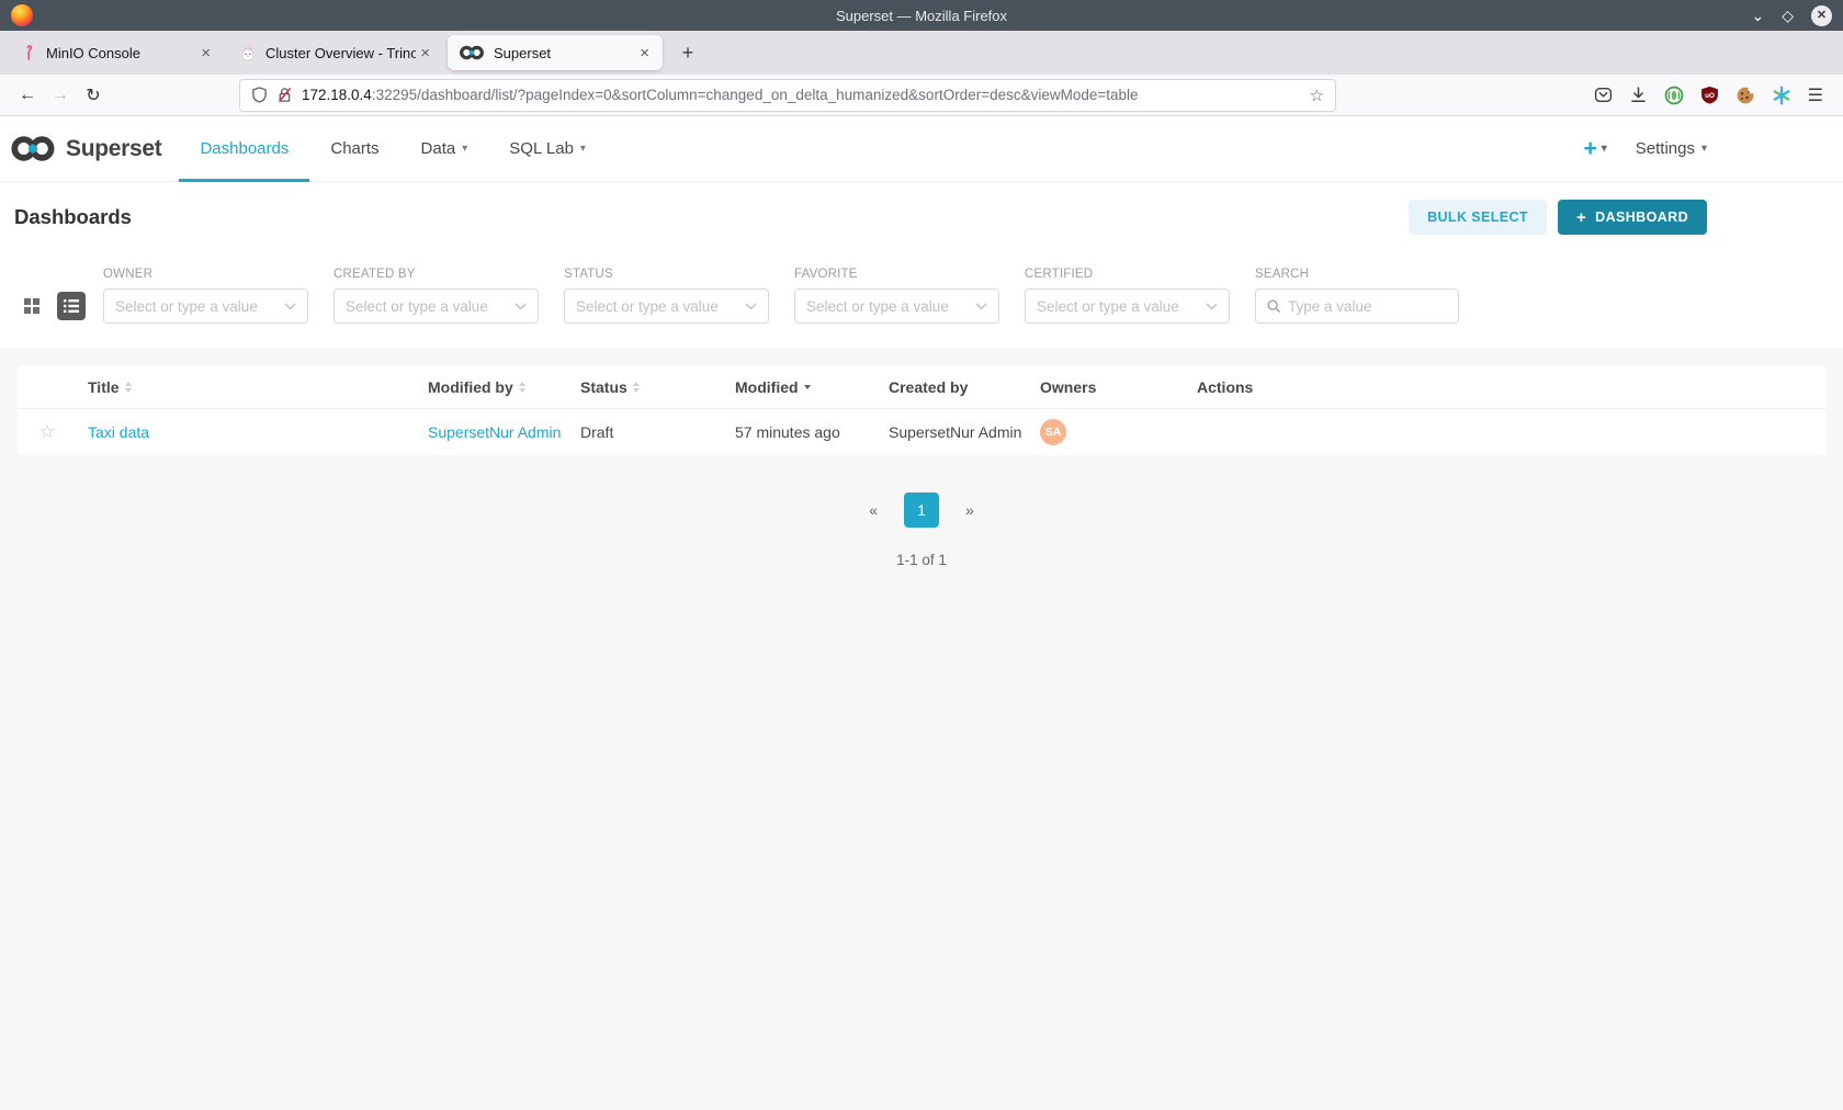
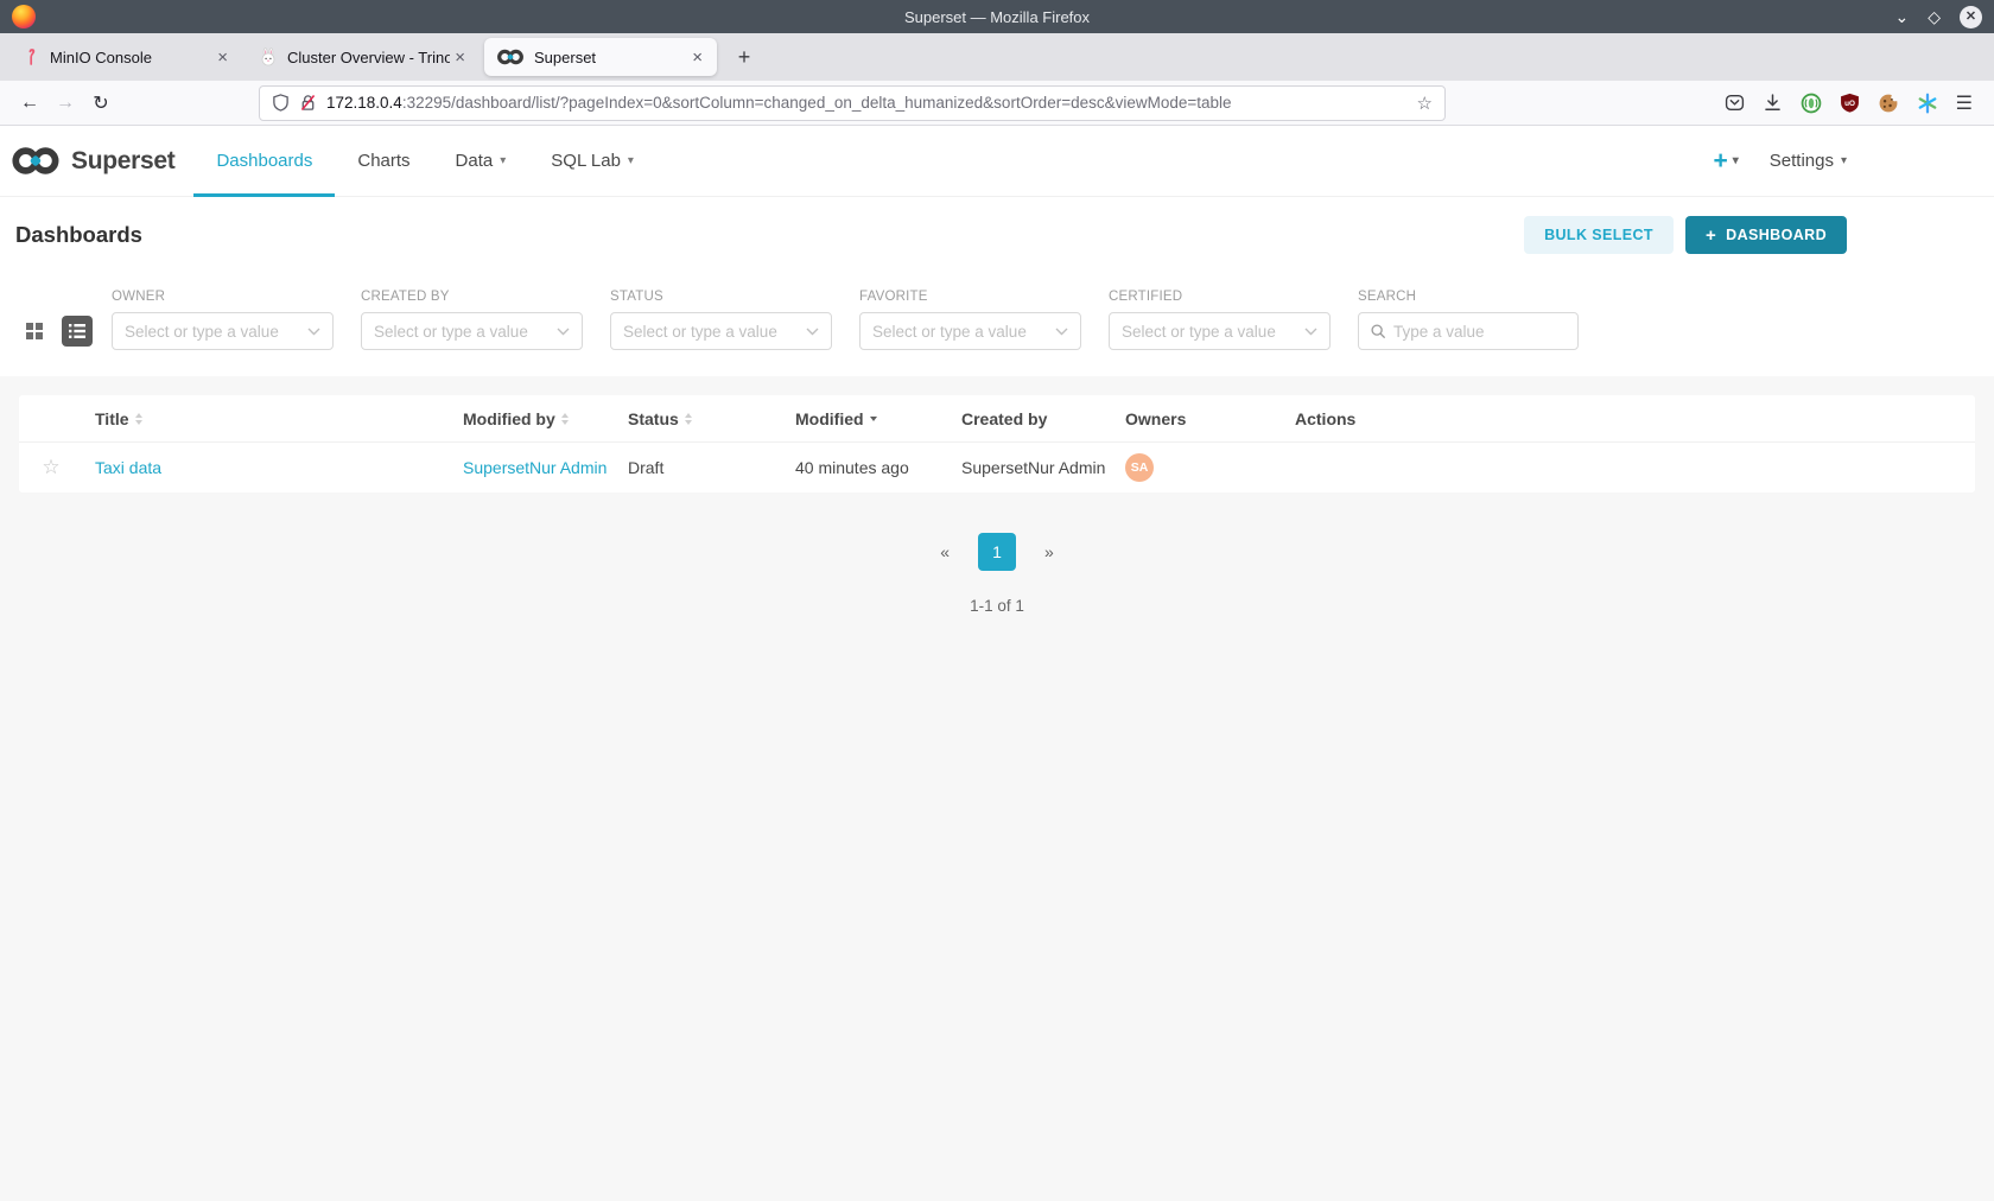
  Superset — Mozilla Firefox
  ⌄
  ◇
  ✕
  MinIO Console
  ×
  Cluster Overview - Trino
  ×
  Superset
  ×
  +
  ←
  →
  ↻
  172.18.0.4:32295/dashboard/list/?pageIndex=0&sortColumn=changed_on_delta_humanized&sortOrder=desc&viewMode=table
  ☆
  ☰
  Superset
  Dashboards
  Charts
  Data
  ▾
  SQL Lab
  ▾
  +
  ▾
  Settings
  ▾
  Dashboards
  BULK SELECT
  +
  DASHBOARD
  OWNER
  Select or type a value
  CREATED BY
  Select or type a value
  STATUS
  Select or type a value
  FAVORITE
  Select or type a value
  CERTIFIED
  Select or type a value
  SEARCH
  Type a value
  Title
  Modified by
  Status
  Modified
  Created by
  Owners
  Actions
  ☆
  Taxi data
  SupersetNur Admin
  Draft
- 57 minutes ago
+ 40 minutes ago
  SupersetNur Admin
  SA
  «
  1
  »
  1-1 of 1
